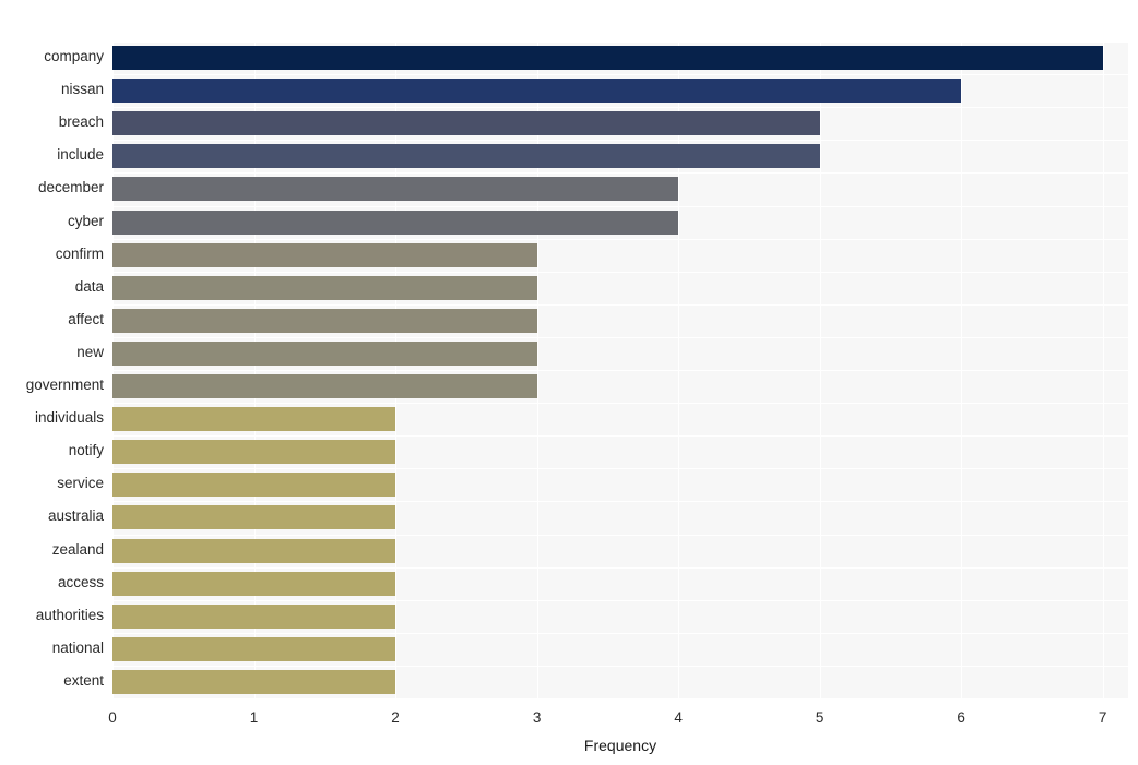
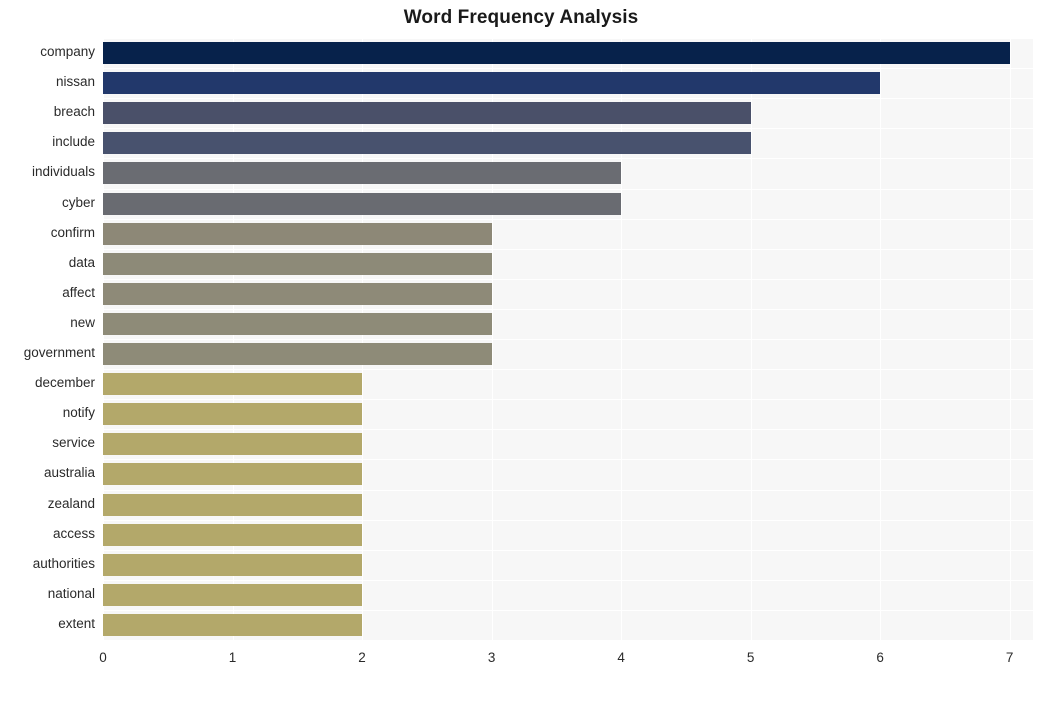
+ Word Frequency Analysis
  company
  nissan
  breach
  include
- december
+ individuals
  cyber
  confirm
  data
  affect
  new
  government
- individuals
+ december
  notify
  service
  australia
  zealand
  access
  authorities
  national
  extent
  0
  1
  2
  3
  4
  5
  6
  7
- Frequency
